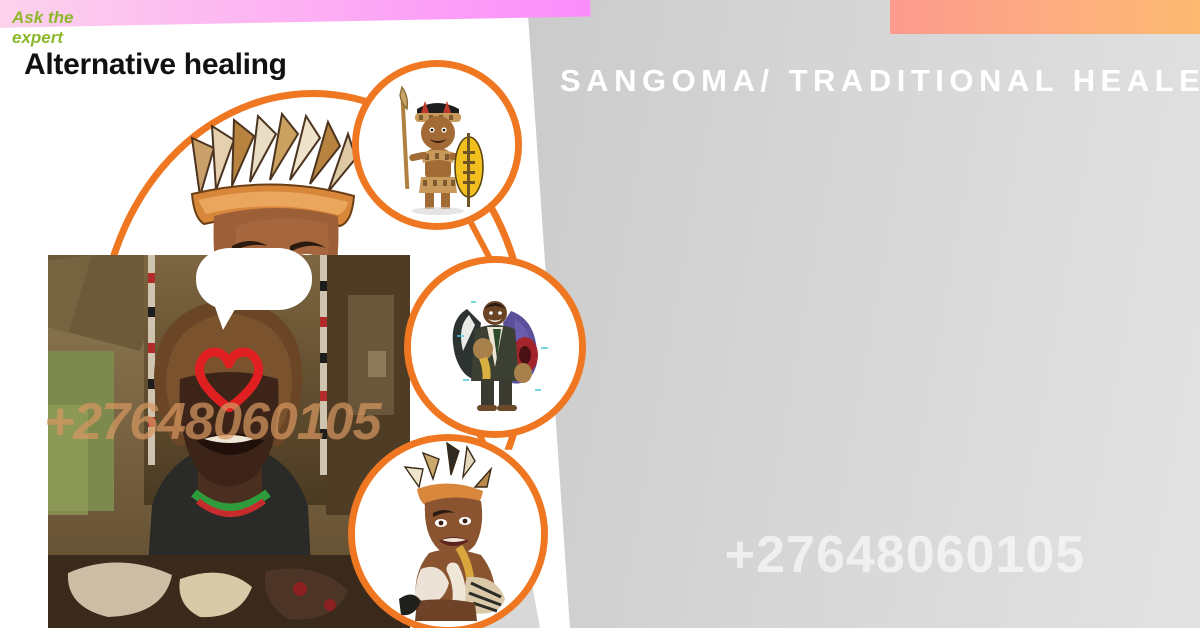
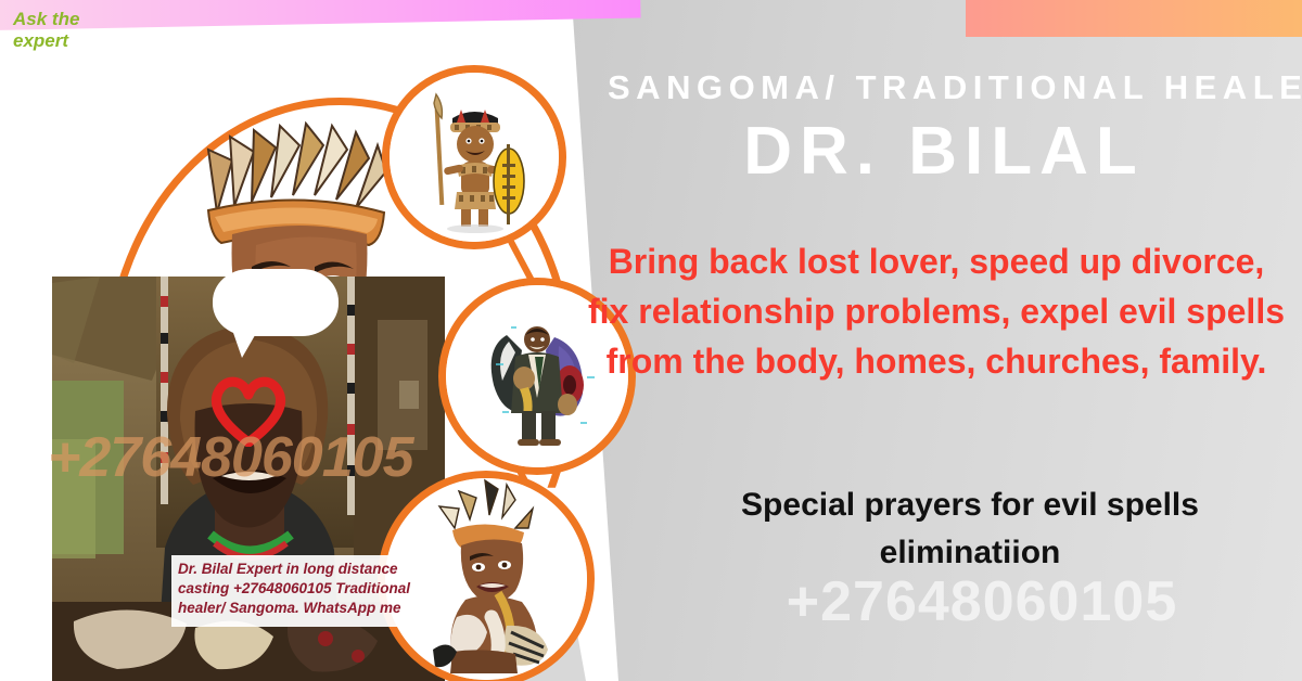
- Alternative healing
  +27648060105
  Ask the expert
+ Dr. Bilal Expert in long distance casting +27648060105 Traditional healer/ Sangoma. WhatsApp me
  SANGOMA/ TRADITIONAL HEALE
+ DR. BILAL
+ Bring back lost lover, speed up divorce, fix relationship problems, expel evil spells from the body, homes, churches, family.
+ Special prayers for evil spells eliminatiion
  +27648060105
